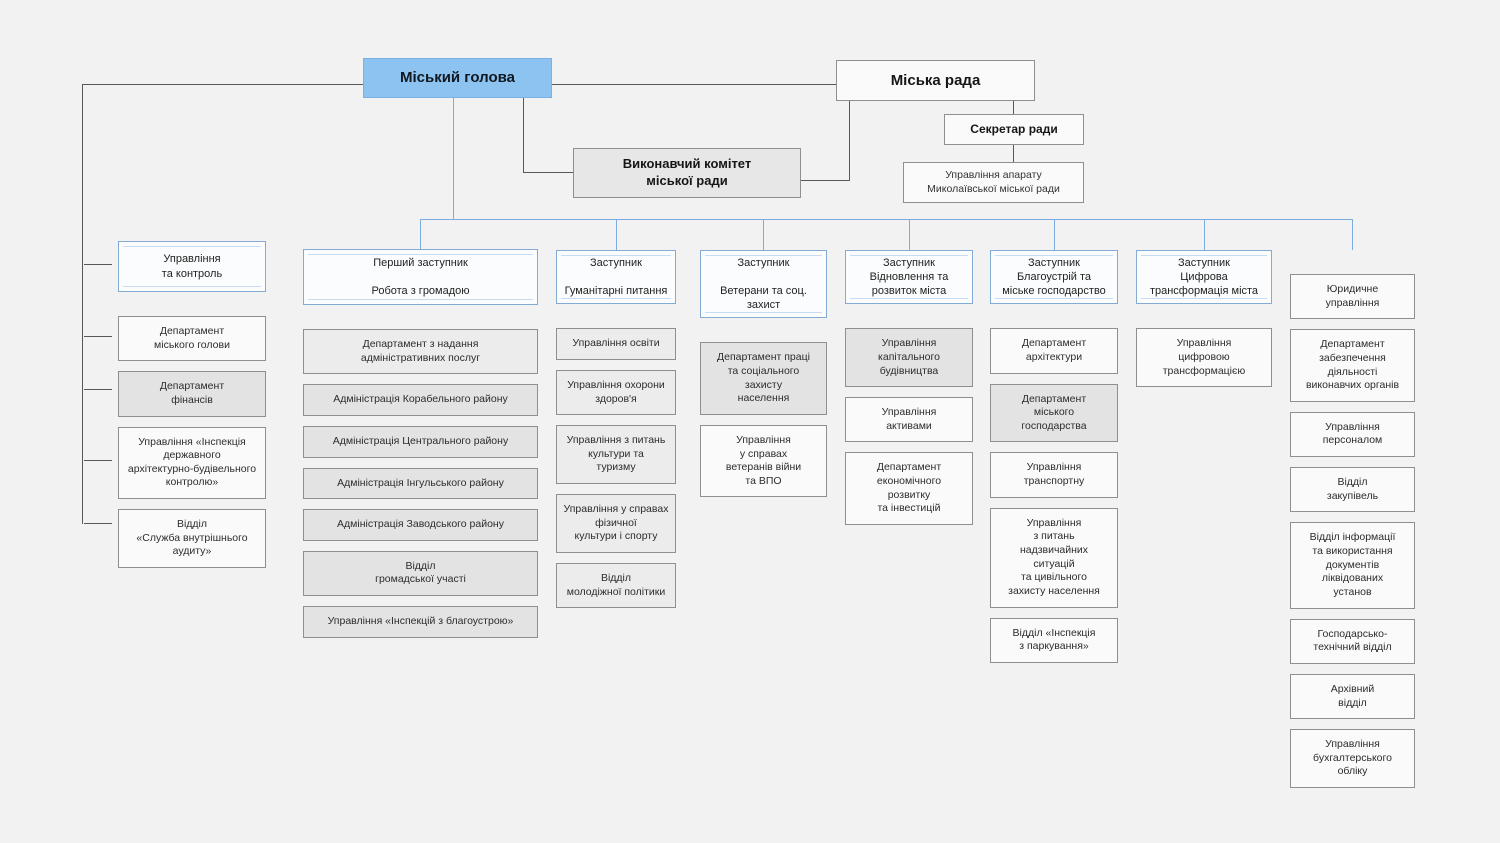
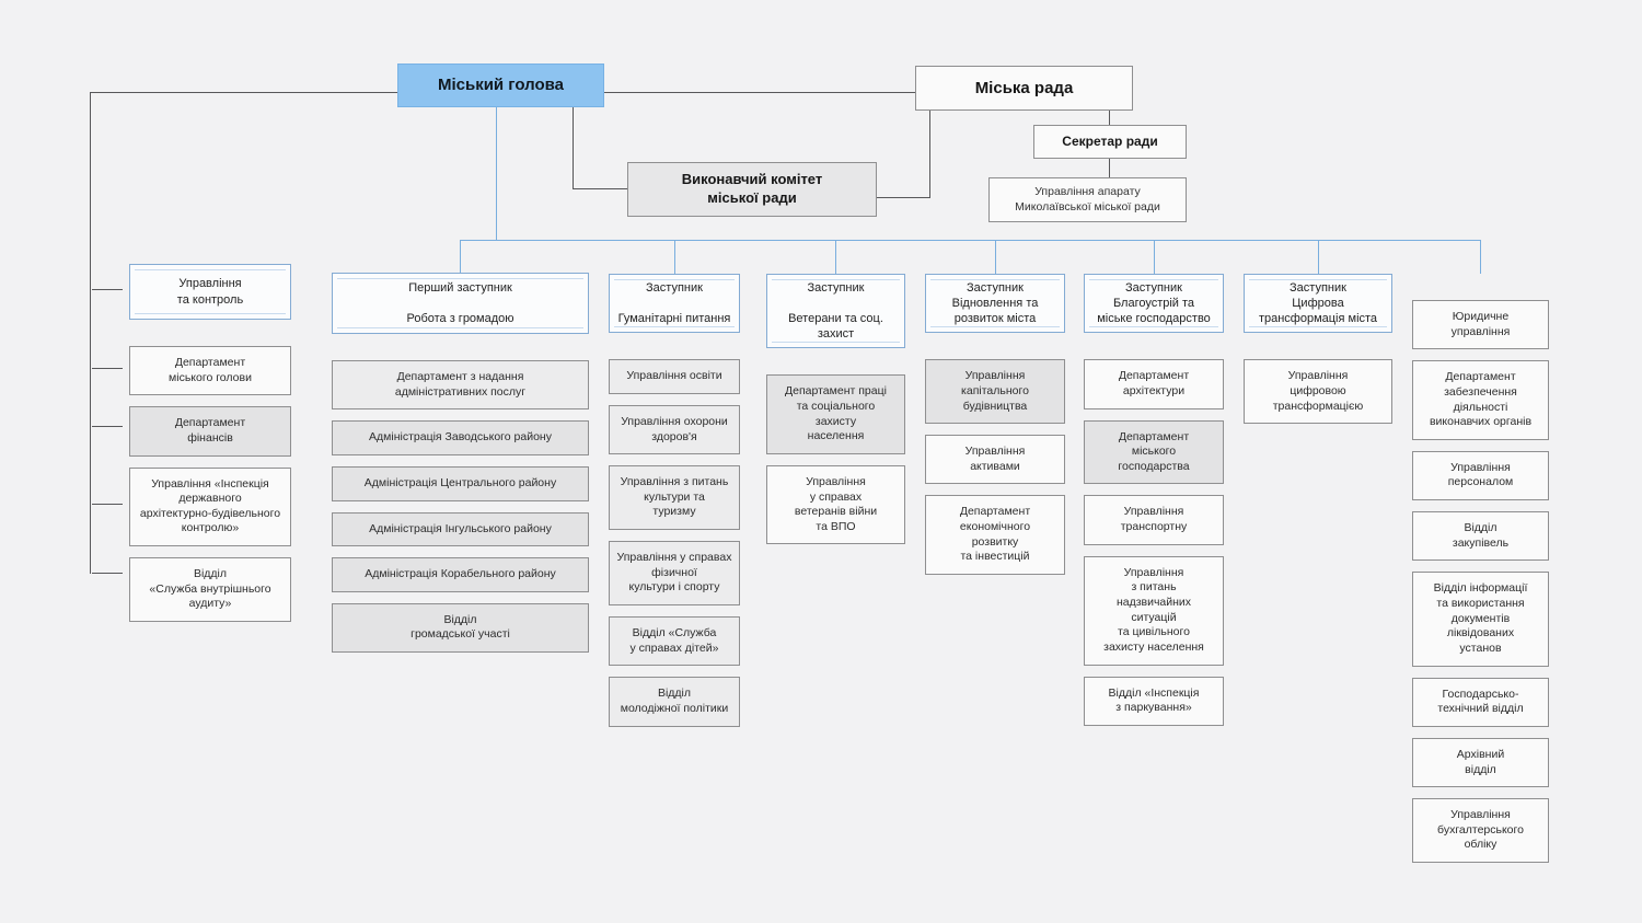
  Міський голова
  Міська рада
  Секретар ради
  Управління апарату
  Миколаївської міської ради
  Виконавчий комітет
  міської ради
  Управління
  та контроль
  Департамент
  міського голови
  Департамент
  фінансів
  Управління «Інспекція
  державного
  архітектурно-будівельного
  контролю»
  Відділ
  «Служба внутрішнього
  аудиту»
  Перший заступник
  Робота з громадою
  Департамент з надання
  адміністративних послуг
- Адміністрація Корабельного району
+ Адміністрація Заводського району
  Адміністрація Центрального району
  Адміністрація Інгульського району
- Адміністрація Заводського району
+ Адміністрація Корабельного району
  Відділ
  громадської участі
- Управління «Інспекцій з благоустрою»
  Заступник
  Гуманітарні питання
  Управління освіти
  Управління охорони
  здоров'я
  Управління з питань
  культури та
  туризму
  Управління у справах
  фізичної
  культури і спорту
+ Відділ «Служба
+ у справах дітей»
  Відділ
  молодіжної політики
  Заступник
  Ветерани та соц. захист
  Департамент праці
  та соціального
  захисту
  населення
  Управління
  у справах
  ветеранів війни
  та ВПО
  Заступник
  Відновлення та
  розвиток міста
  Управління
  капітального
  будівництва
  Управління
  активами
  Департамент
  економічного
  розвитку
  та інвестицій
  Заступник
  Благоустрій та
  міське господарство
  Департамент
  архітектури
  Департамент
  міського
  господарства
  Управління
  транспортну
  Управління
  з питань
  надзвичайних
  ситуацій
  та цивільного
  захисту населення
  Відділ «Інспекція
  з паркування»
  Заступник
  Цифрова
  трансформація міста
  Управління
  цифровою
  трансформацією
  Юридичне
  управління
  Департамент
  забезпечення
  діяльності
  виконавчих органів
  Управління
  персоналом
  Відділ
  закупівель
  Відділ інформації
  та використання
  документів
  ліквідованих
  установ
  Господарсько-
  технічний відділ
  Архівний
  відділ
  Управління
  бухгалтерського
  обліку
